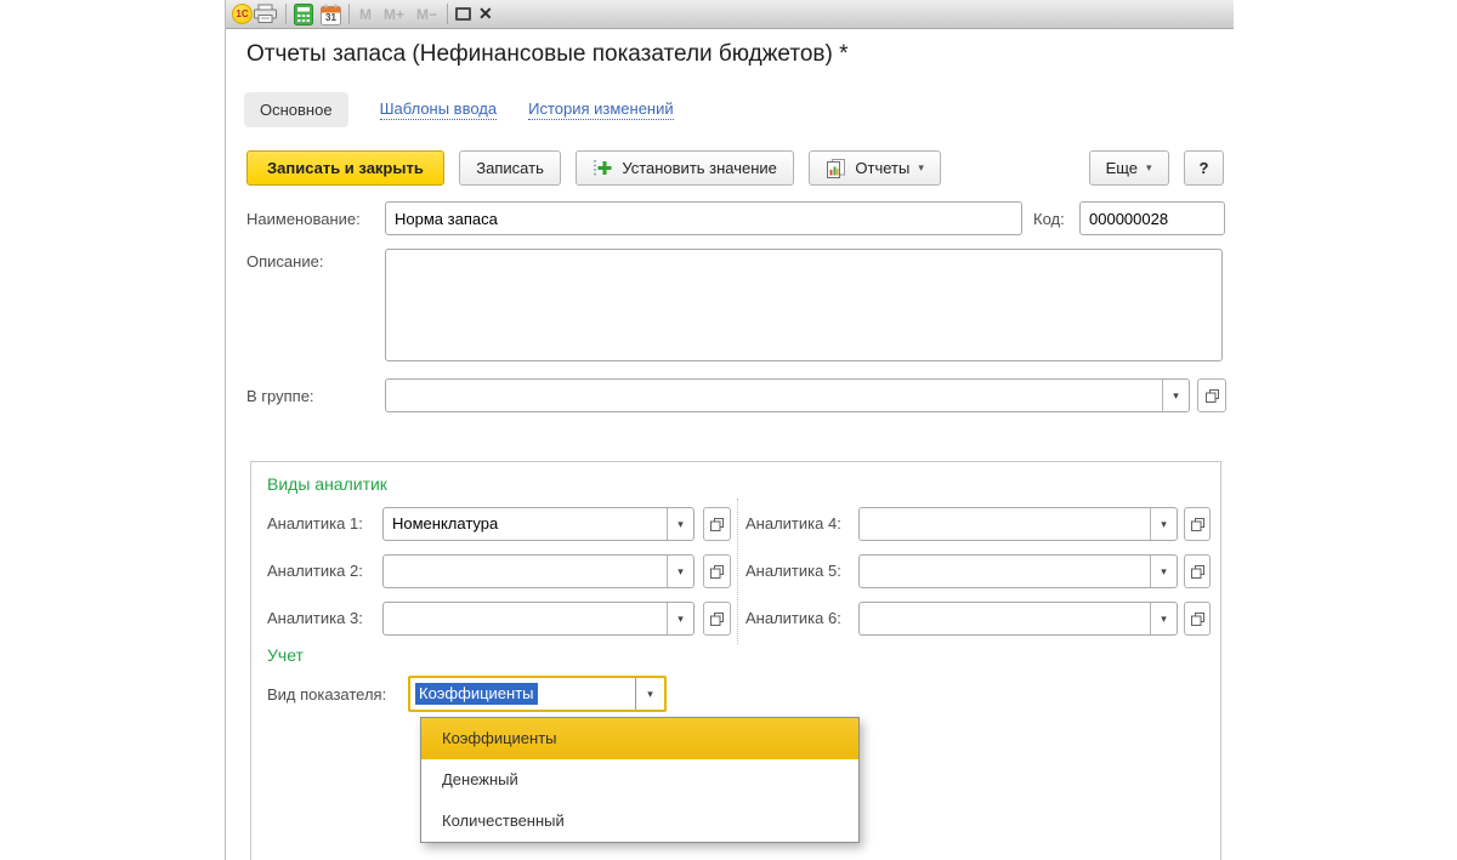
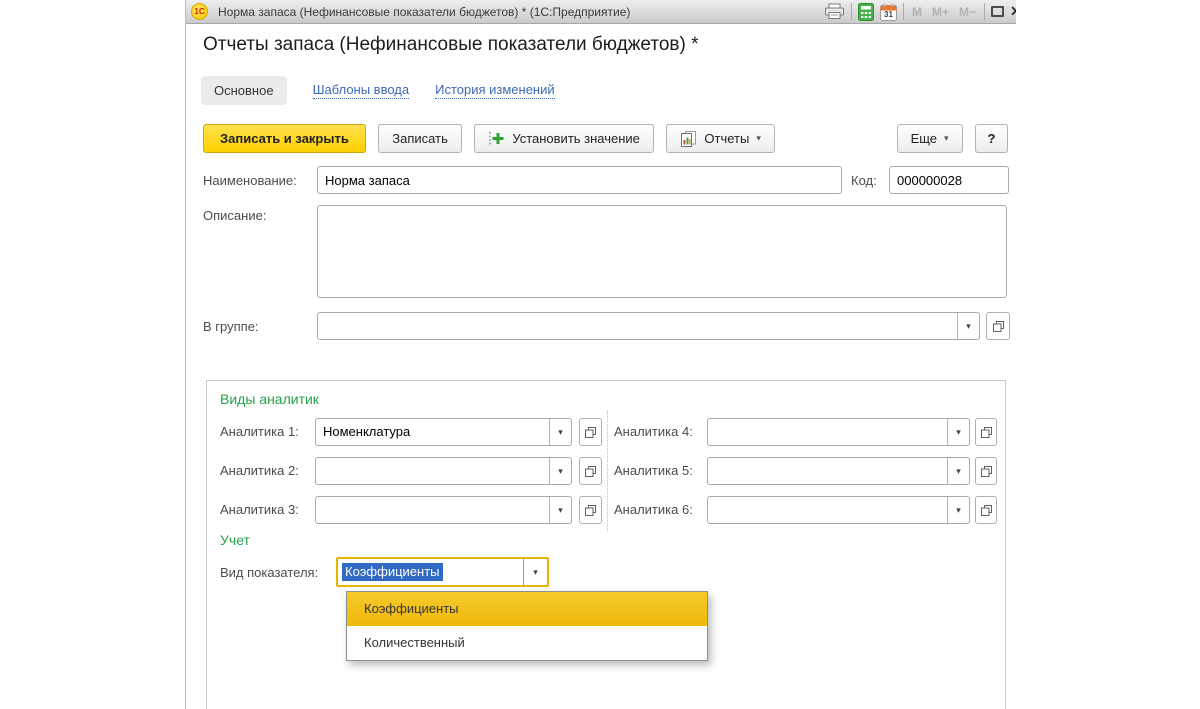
  1С
+ Норма запаса (Нефинансовые показатели бюджетов) * (1С:Предприятие)
  31
  M
  M+
  M−
  ✕
  Отчеты запаса (Нефинансовые показатели бюджетов) *
  Основное
  Шаблоны ввода
  История изменений
  Записать и закрыть Записать
  Установить значение
  Отчеты
  ▾
  Еще
  ▾
  ?
  Наименование:
  Норма запаса
  Код:
  000000028
  Описание:
  В группе:
  ▾
  Виды аналитик
  Аналитика 1:
  Номенклатура
  ▾
  Аналитика 2:
  ▾
  Аналитика 3:
  ▾
  Аналитика 4:
  ▾
  Аналитика 5:
  ▾
  Аналитика 6:
  ▾
  Учет
  Вид показателя:
  Коэффициенты
  ▾
  Коэффициенты
- Денежный
  Количественный
